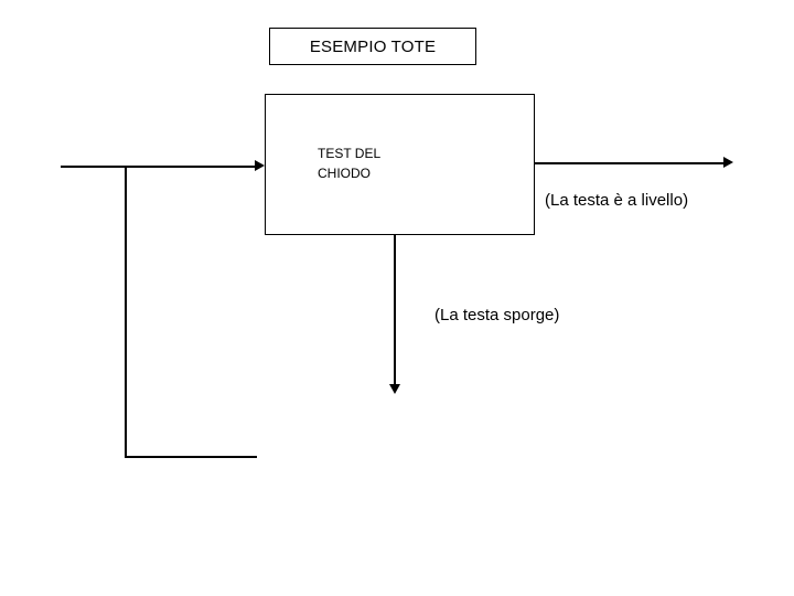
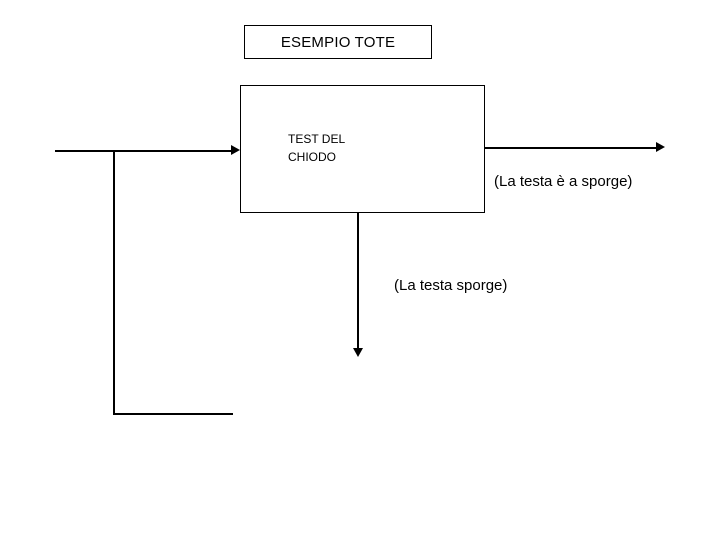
  ESEMPIO TOTE
  TEST DEL
  CHIODO
- (La testa è a livello)
+ (La testa è a sporge)
  (La testa sporge)
